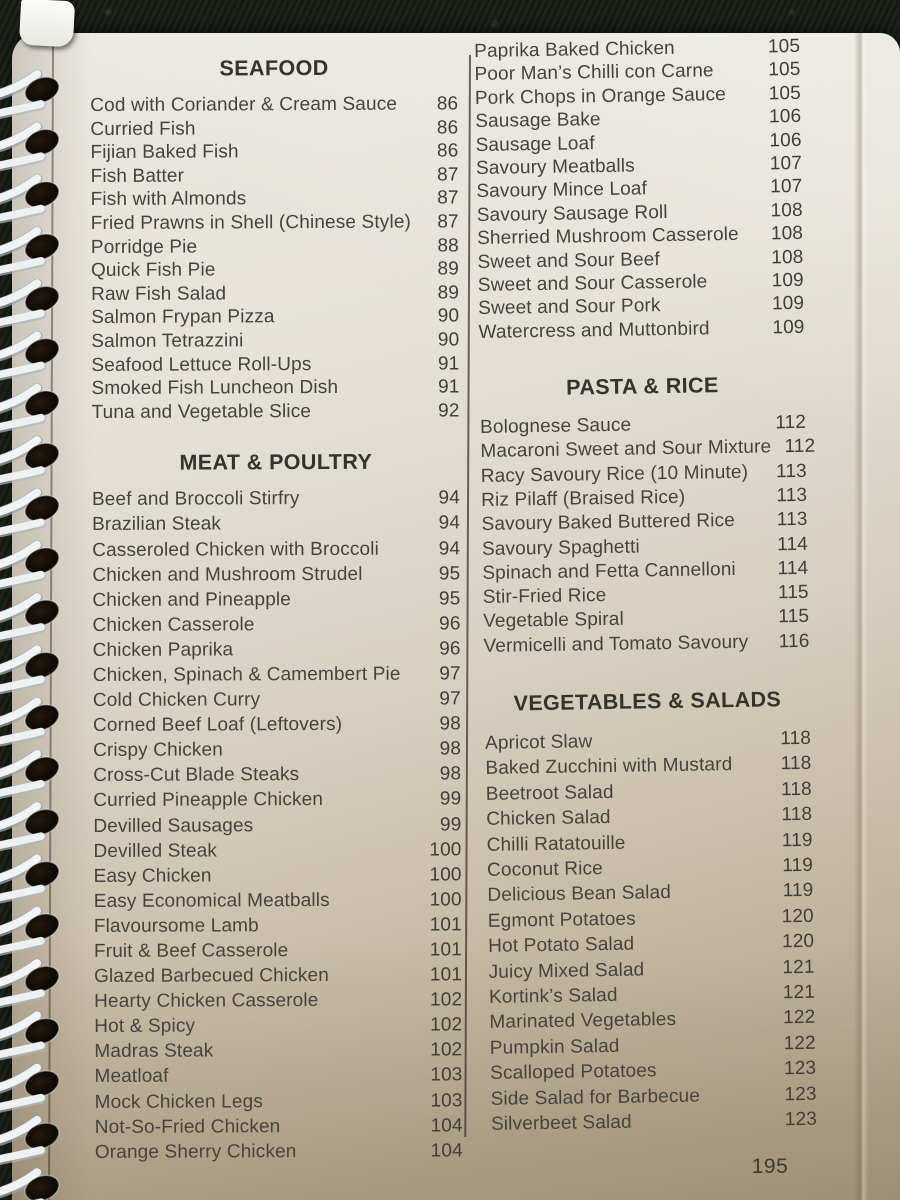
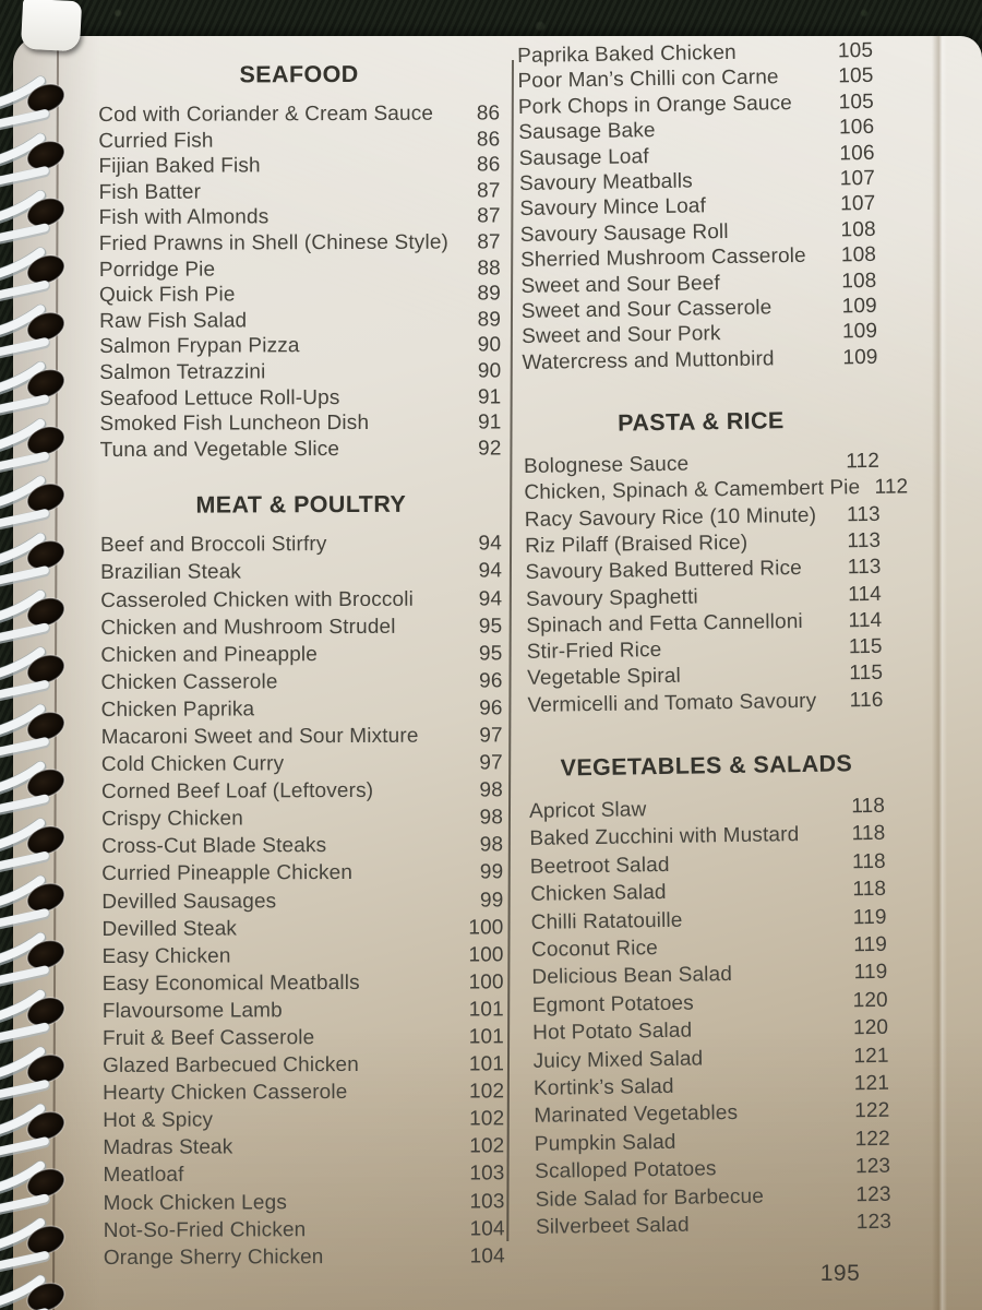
  SEAFOOD
  Cod with Coriander & Cream Sauce
  86
  Curried Fish
  86
  Fijian Baked Fish
  86
  Fish Batter
  87
  Fish with Almonds
  87
  Fried Prawns in Shell (Chinese Style)
  87
  Porridge Pie
  88
  Quick Fish Pie
  89
  Raw Fish Salad
  89
  Salmon Frypan Pizza
  90
  Salmon Tetrazzini
  90
  Seafood Lettuce Roll-Ups
  91
  Smoked Fish Luncheon Dish
  91
  Tuna and Vegetable Slice
  92
  MEAT & POULTRY
  Beef and Broccoli Stirfry
  94
  Brazilian Steak
  94
  Casseroled Chicken with Broccoli
  94
  Chicken and Mushroom Strudel
  95
  Chicken and Pineapple
  95
  Chicken Casserole
  96
  Chicken Paprika
  96
- Chicken, Spinach & Camembert Pie
+ Macaroni Sweet and Sour Mixture
  97
  Cold Chicken Curry
  97
  Corned Beef Loaf (Leftovers)
  98
  Crispy Chicken
  98
  Cross-Cut Blade Steaks
  98
  Curried Pineapple Chicken
  99
  Devilled Sausages
  99
  Devilled Steak
  100
  Easy Chicken
  100
  Easy Economical Meatballs
  100
  Flavoursome Lamb
  101
  Fruit & Beef Casserole
  101
  Glazed Barbecued Chicken
  101
  Hearty Chicken Casserole
  102
  Hot & Spicy
  102
  Madras Steak
  102
  Meatloaf
  103
  Mock Chicken Legs
  103
  Not-So-Fried Chicken
  104
  Orange Sherry Chicken
  104
  Paprika Baked Chicken
  105
  Poor Man’s Chilli con Carne
  105
  Pork Chops in Orange Sauce
  105
  Sausage Bake
  106
  Sausage Loaf
  106
  Savoury Meatballs
  107
  Savoury Mince Loaf
  107
  Savoury Sausage Roll
  108
  Sherried Mushroom Casserole
  108
  Sweet and Sour Beef
  108
  Sweet and Sour Casserole
  109
  Sweet and Sour Pork
  109
  Watercress and Muttonbird
  109
  PASTA & RICE
  Bolognese Sauce
  112
- Macaroni Sweet and Sour Mixture
+ Chicken, Spinach & Camembert Pie
  112
  Racy Savoury Rice (10 Minute)
  113
  Riz Pilaff (Braised Rice)
  113
  Savoury Baked Buttered Rice
  113
  Savoury Spaghetti
  114
  Spinach and Fetta Cannelloni
  114
  Stir-Fried Rice
  115
  Vegetable Spiral
  115
  Vermicelli and Tomato Savoury
  116
  VEGETABLES & SALADS
  Apricot Slaw
  118
  Baked Zucchini with Mustard
  118
  Beetroot Salad
  118
  Chicken Salad
  118
  Chilli Ratatouille
  119
  Coconut Rice
  119
  Delicious Bean Salad
  119
  Egmont Potatoes
  120
  Hot Potato Salad
  120
  Juicy Mixed Salad
  121
  Kortink’s Salad
  121
  Marinated Vegetables
  122
  Pumpkin Salad
  122
  Scalloped Potatoes
  123
  Side Salad for Barbecue
  123
  Silverbeet Salad
  123
  195
